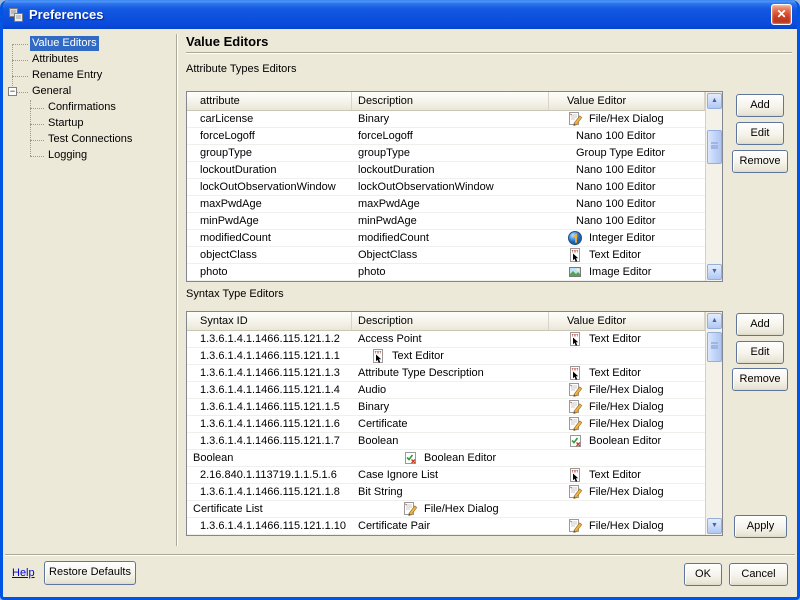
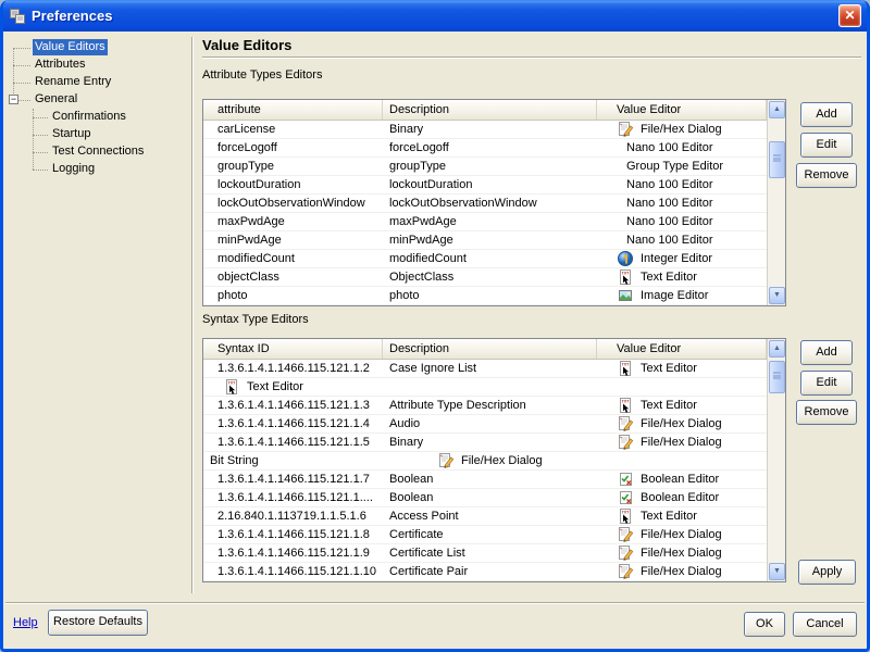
  Preferences
  ✕
  Value Editors
  Attributes
  Rename Entry
  −
  General
  Confirmations
  Startup
  Test Connections
  Logging
  Value Editors
  Attribute Types Editors
  attribute
  Description
  Value Editor
  carLicense
  Binary
  File/Hex Dialog
  forceLogoff
  forceLogoff
  Nano 100 Editor
  groupType
  groupType
  Group Type Editor
  lockoutDuration
  lockoutDuration
  Nano 100 Editor
  lockOutObservationWindow
  lockOutObservationWindow
  Nano 100 Editor
  maxPwdAge
  maxPwdAge
  Nano 100 Editor
  minPwdAge
  minPwdAge
  Nano 100 Editor
  modifiedCount
  modifiedCount
  Integer Editor
  objectClass
  ObjectClass
  Text Editor
  photo
  photo
  Image Editor
  Add
  Edit
  Remove
  Syntax Type Editors
  Syntax ID
  Description
  Value Editor
  1.3.6.1.4.1.1466.115.121.1.2
- Access Point
+ Case Ignore List
  Text Editor
- 1.3.6.1.4.1.1466.115.121.1.1
  Text Editor
  1.3.6.1.4.1.1466.115.121.1.3
  Attribute Type Description
  Text Editor
  1.3.6.1.4.1.1466.115.121.1.4
  Audio
  File/Hex Dialog
  1.3.6.1.4.1.1466.115.121.1.5
  Binary
  File/Hex Dialog
- 1.3.6.1.4.1.1466.115.121.1.6
- Certificate
+ Bit String
  File/Hex Dialog
  1.3.6.1.4.1.1466.115.121.1.7
  Boolean
  Boolean Editor
+ 1.3.6.1.4.1.1466.115.121.1....
  Boolean
  Boolean Editor
  2.16.840.1.113719.1.1.5.1.6
- Case Ignore List
+ Access Point
  Text Editor
  1.3.6.1.4.1.1466.115.121.1.8
- Bit String
+ Certificate
  File/Hex Dialog
+ 1.3.6.1.4.1.1466.115.121.1.9
  Certificate List
  File/Hex Dialog
  1.3.6.1.4.1.1466.115.121.1.10
  Certificate Pair
  File/Hex Dialog
  Add
  Edit
  Remove
  Apply
  Help
  Restore Defaults
  OK
  Cancel
